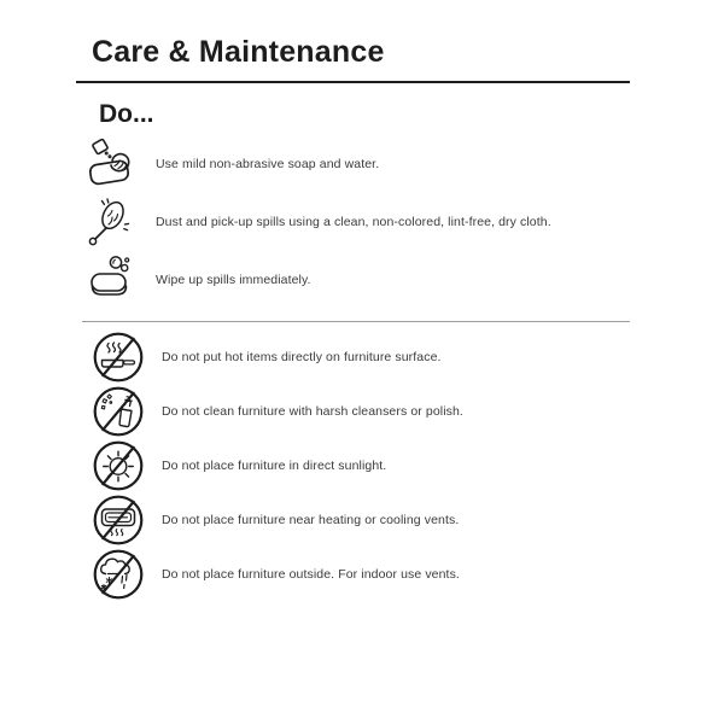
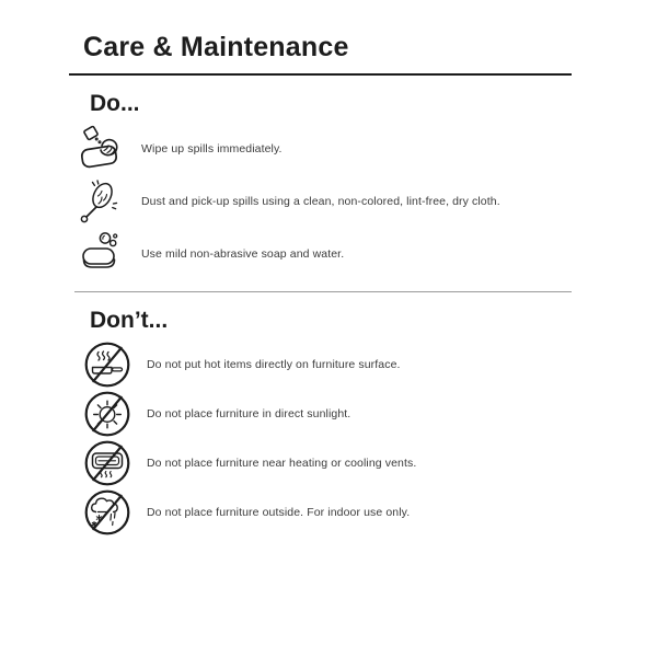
  Care & Maintenance
  Do...
- Use mild non-abrasive soap and water.
+ Wipe up spills immediately.
  Dust and pick-up spills using a clean, non-colored, lint-free, dry cloth.
- Wipe up spills immediately.
+ Use mild non-abrasive soap and water.
+ Don’t...
  Do not put hot items directly on furniture surface.
- Do not clean furniture with harsh cleansers or polish.
  Do not place furniture in direct sunlight.
  Do not place furniture near heating or cooling vents.
- Do not place furniture outside. For indoor use vents.
+ Do not place furniture outside. For indoor use only.
